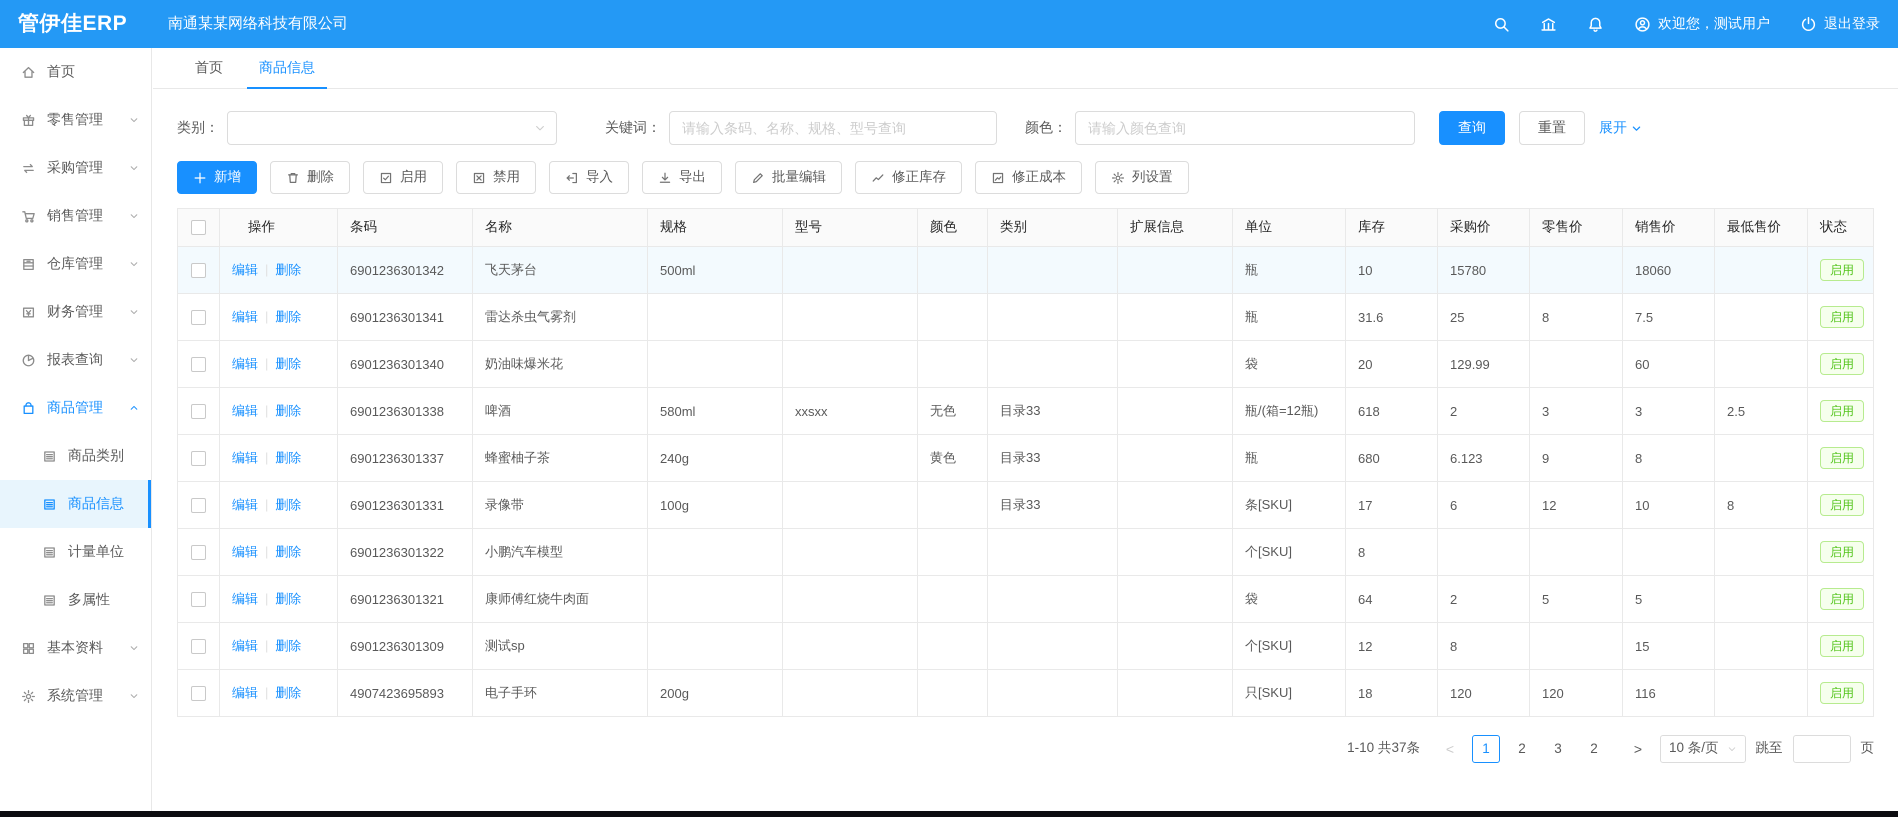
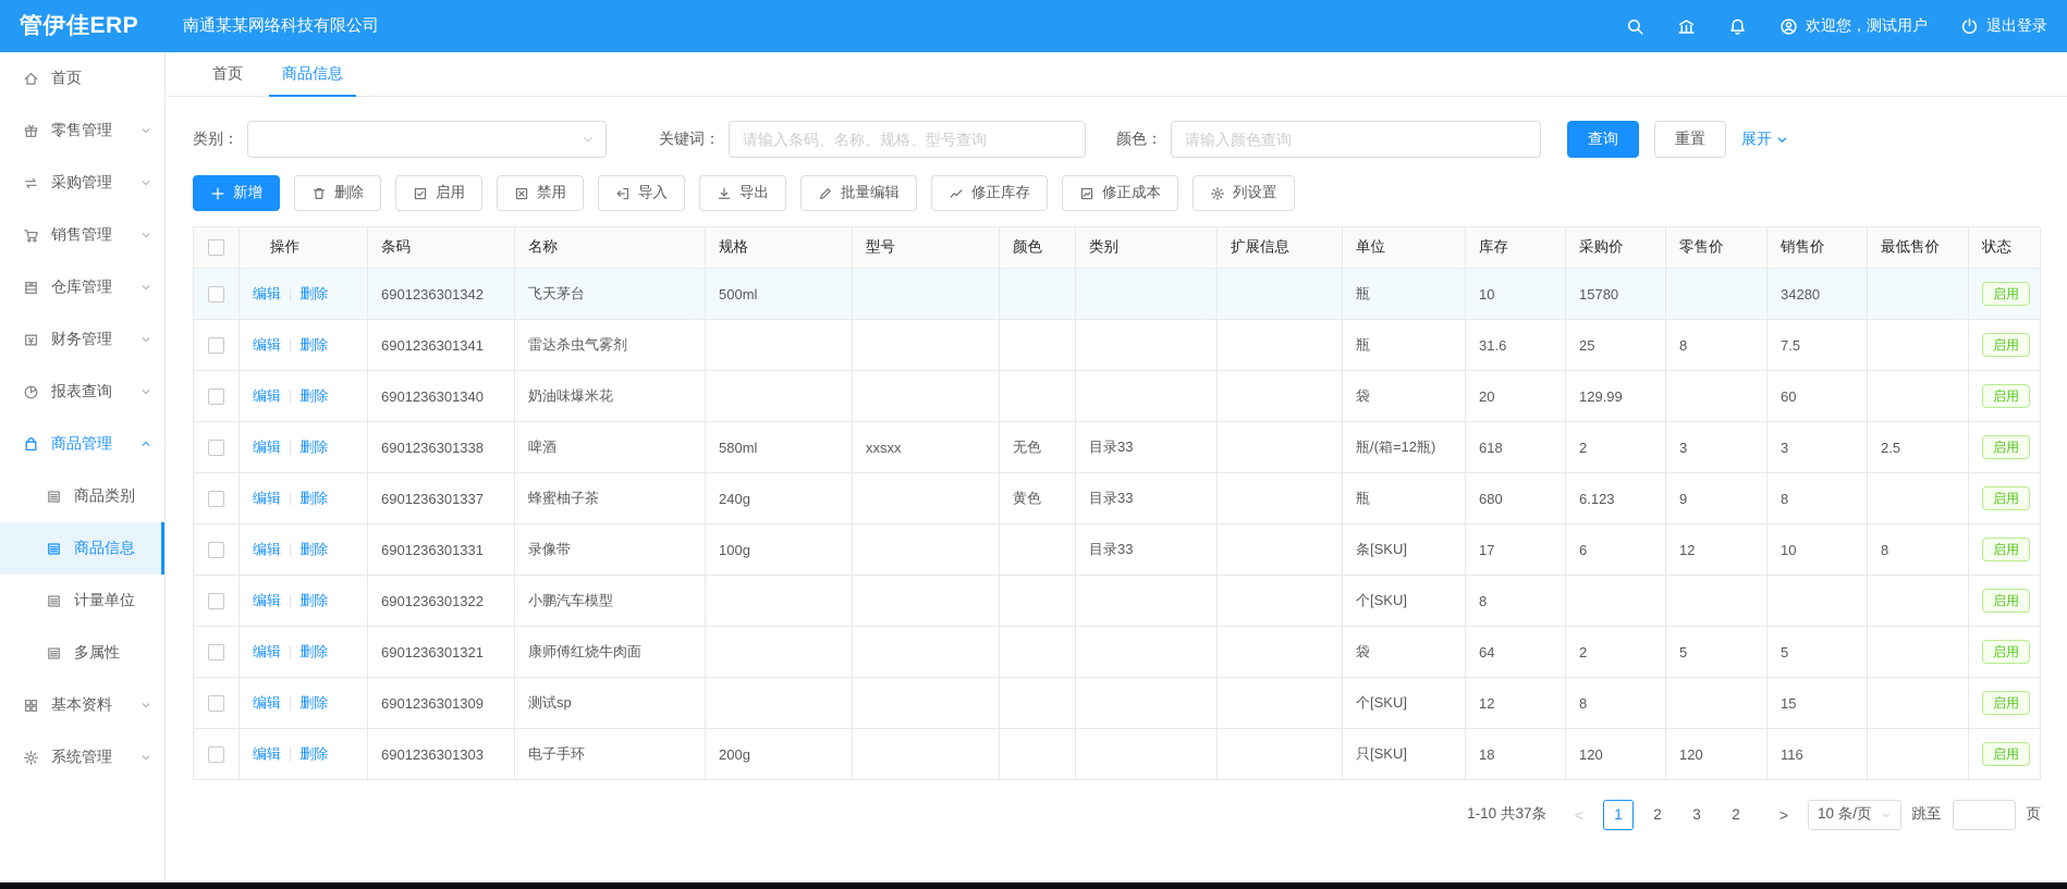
  管伊佳ERP
  南通某某网络科技有限公司
  欢迎您，测试用户
  退出登录
  首页
  零售管理
  采购管理
  销售管理
  仓库管理
  财务管理
  报表查询
  商品管理
  商品类别
  商品信息
  计量单位
  多属性
  基本资料
  系统管理
  首页
  商品信息
  类别：
  关键词：
  请输入条码、名称、规格、型号查询
  颜色：
  请输入颜色查询
  查询
  重置
  展开
  新增
  删除
  启用
  禁用
  导入
  导出
  批量编辑
  修正库存
  修正成本
  列设置
  	操作	条码	名称	规格	型号	颜色	类别	扩展信息	单位	库存	采购价	零售价	销售价	最低售价	状态
- 	编辑 | 删除	6901236301342	飞天茅台	500ml					瓶	10	15780		18060		启用
+ 	编辑 | 删除	6901236301342	飞天茅台	500ml					瓶	10	15780		34280		启用
  	编辑 | 删除	6901236301341	雷达杀虫气雾剂						瓶	31.6	25	8	7.5		启用
  	编辑 | 删除	6901236301340	奶油味爆米花						袋	20	129.99		60		启用
  	编辑 | 删除	6901236301338	啤酒	580ml	xxsxx	无色	目录33		瓶/(箱=12瓶)	618	2	3	3	2.5	启用
  	编辑 | 删除	6901236301337	蜂蜜柚子茶	240g		黄色	目录33		瓶	680	6.123	9	8		启用
  	编辑 | 删除	6901236301331	录像带	100g			目录33		条[SKU]	17	6	12	10	8	启用
  	编辑 | 删除	6901236301322	小鹏汽车模型						个[SKU]	8					启用
  	编辑 | 删除	6901236301321	康师傅红烧牛肉面						袋	64	2	5	5		启用
  	编辑 | 删除	6901236301309	测试sp						个[SKU]	12	8		15		启用
- 	编辑 | 删除	4907423695893	电子手环	200g					只[SKU]	18	120	120	116		启用
+ 	编辑 | 删除	6901236301303	电子手环	200g					只[SKU]	18	120	120	116		启用
  1-10 共37条
  <
  1 2 3 2
  >
  10 条/页
  跳至
  页
